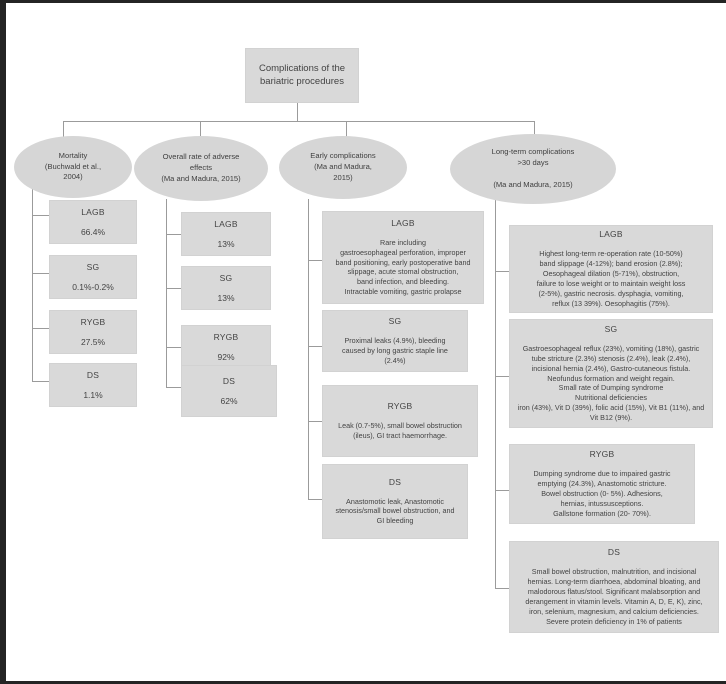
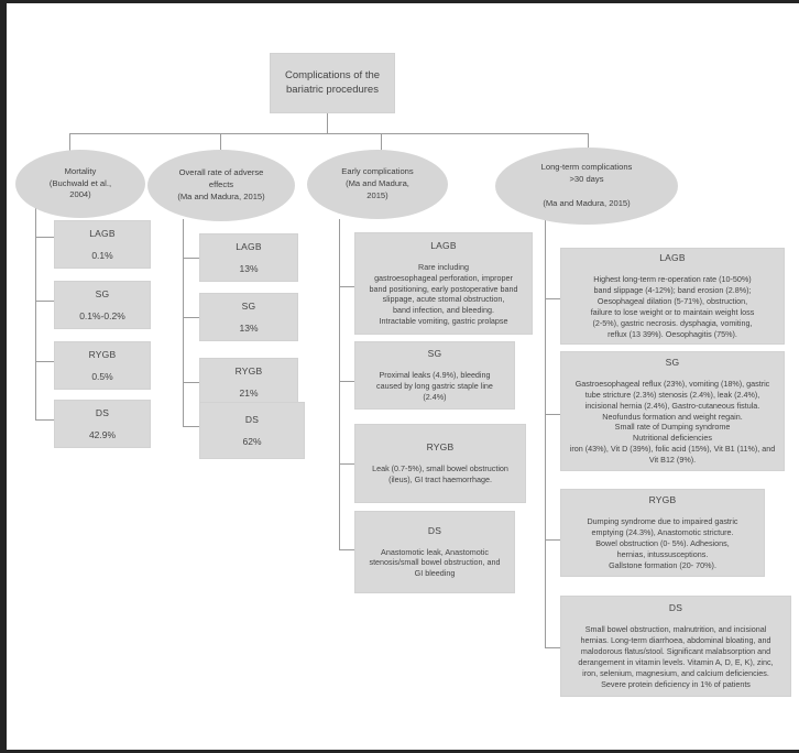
  Complications of the
  bariatric procedures
  Mortality
  (Buchwald et al.,
  2004)
  Overall rate of adverse
  effects
  (Ma and Madura, 2015)
  Early complications
  (Ma and Madura,
  2015)
  Long-term complications
  >30 days
  (Ma and Madura, 2015)
  LAGB
- 66.4%
+ 0.1%
  SG
  0.1%-0.2%
  RYGB
- 27.5%
+ 0.5%
  DS
- 1.1%
+ 42.9%
  LAGB
  13%
  SG
  13%
  RYGB
- 92%
+ 21%
  DS
  62%
  LAGB
  Rare including
  gastroesophageal perforation, improper
  band positioning, early postoperative band
  slippage, acute stomal obstruction,
  band infection, and bleeding.
  Intractable vomiting, gastric prolapse
  SG
  Proximal leaks (4.9%), bleeding
  caused by long gastric staple line
  (2.4%)
  RYGB
  Leak (0.7-5%), small bowel obstruction
  (ileus), GI tract haemorrhage.
  DS
  Anastomotic leak, Anastomotic
  stenosis/small bowel obstruction, and
  GI bleeding
  LAGB
  Highest long-term re-operation rate (10-50%)
  band slippage (4-12%); band erosion (2.8%);
  Oesophageal dilation (5-71%), obstruction,
  failure to lose weight or to maintain weight loss
  (2-5%), gastric necrosis. dysphagia, vomiting,
  reflux (13 39%). Oesophagitis (75%).
  SG
  Gastroesophageal reflux (23%), vomiting (18%), gastric
  tube stricture (2.3%) stenosis (2.4%), leak (2.4%),
  incisional hernia (2.4%), Gastro-cutaneous fistula.
  Neofundus formation and weight regain.
  Small rate of Dumping syndrome
  Nutritional deficiencies
  iron (43%), Vit D (39%), folic acid (15%), Vit B1 (11%), and
  Vit B12 (9%).
  RYGB
  Dumping syndrome due to impaired gastric
  emptying (24.3%), Anastomotic stricture.
  Bowel obstruction (0- 5%). Adhesions,
  hernias, intussusceptions.
  Gallstone formation (20- 70%).
  DS
  Small bowel obstruction, malnutrition, and incisional
  hernias. Long-term diarrhoea, abdominal bloating, and
  malodorous flatus/stool. Significant malabsorption and
  derangement in vitamin levels. Vitamin A, D, E, K), zinc,
  iron, selenium, magnesium, and calcium deficiencies.
  Severe protein deficiency in 1% of patients
